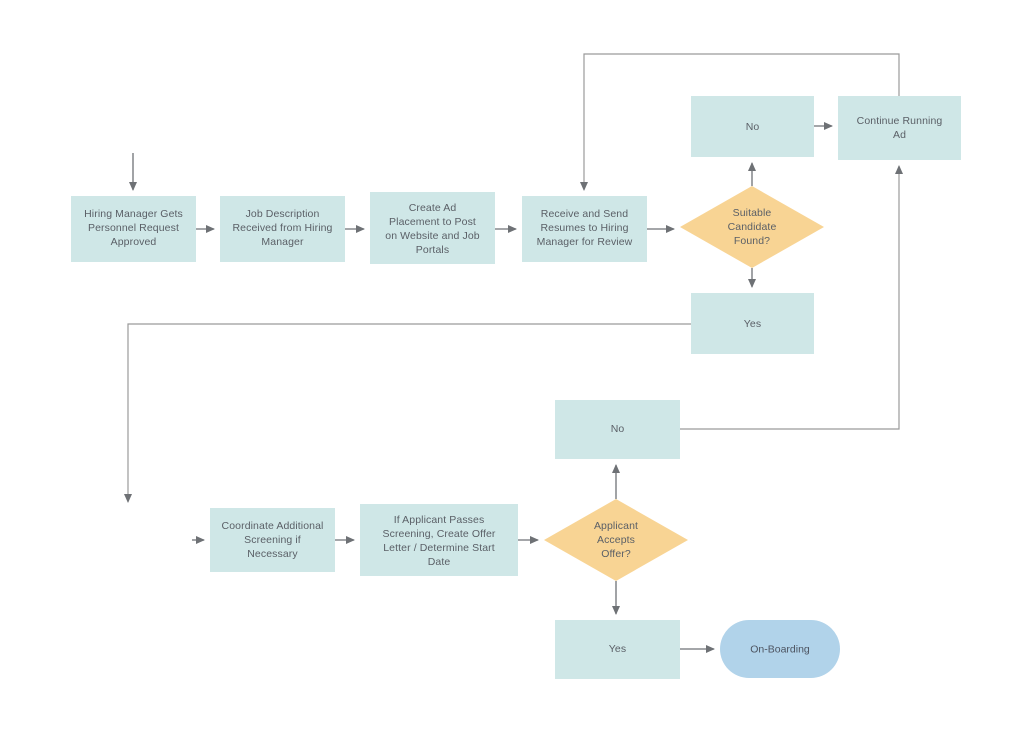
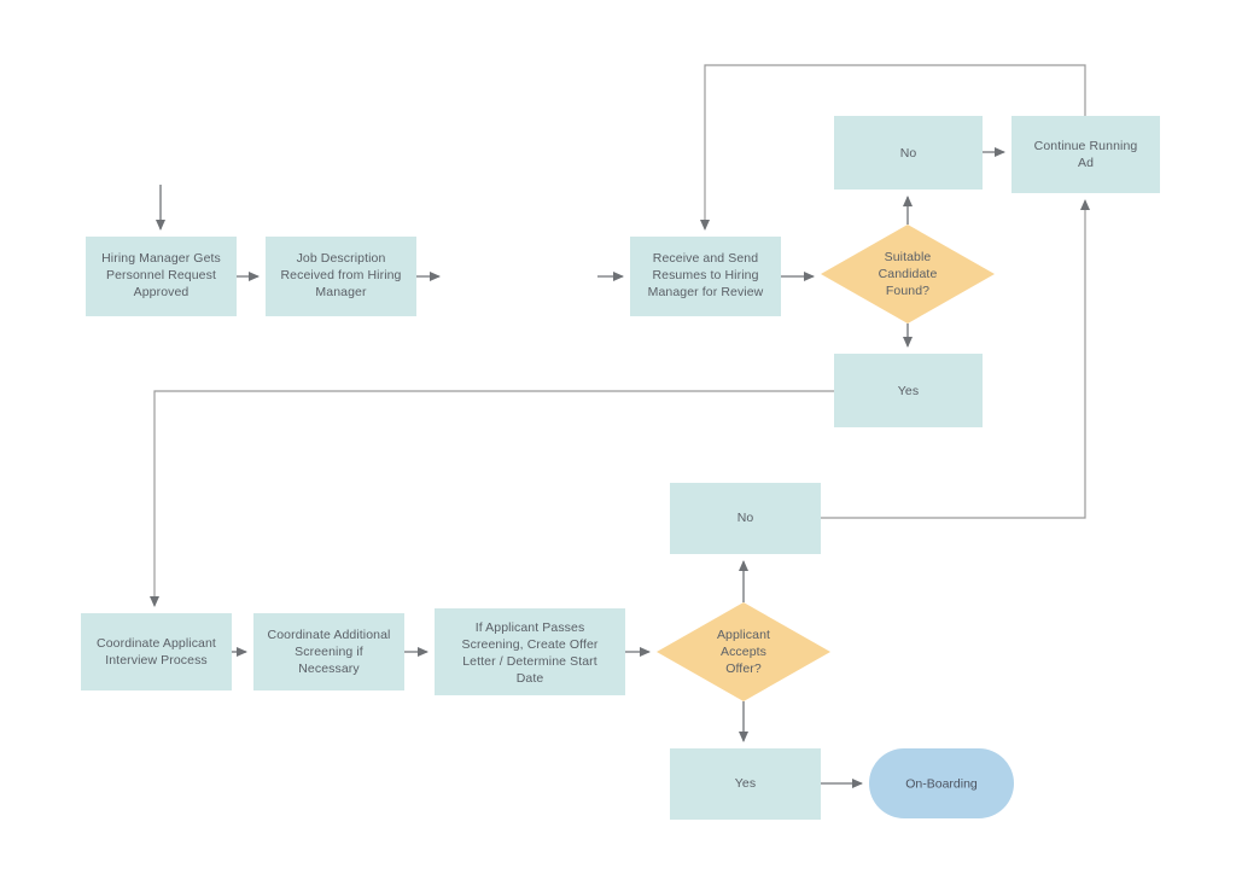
  Hiring Manager Gets
  Personnel Request
  Approved
  Job Description
  Received from Hiring
  Manager
- Create Ad
- Placement to Post
- on Website and Job
- Portals
  Receive and Send
  Resumes to Hiring
  Manager for Review
  Suitable
  Candidate
  Found?
  No
  Continue Running
  Ad
  Yes
+ Coordinate Applicant
+ Interview Process
  Coordinate Additional
  Screening if
  Necessary
  If Applicant Passes
  Screening, Create Offer
  Letter / Determine Start
  Date
  Applicant
  Accepts
  Offer?
  No
  Yes
  On-Boarding
